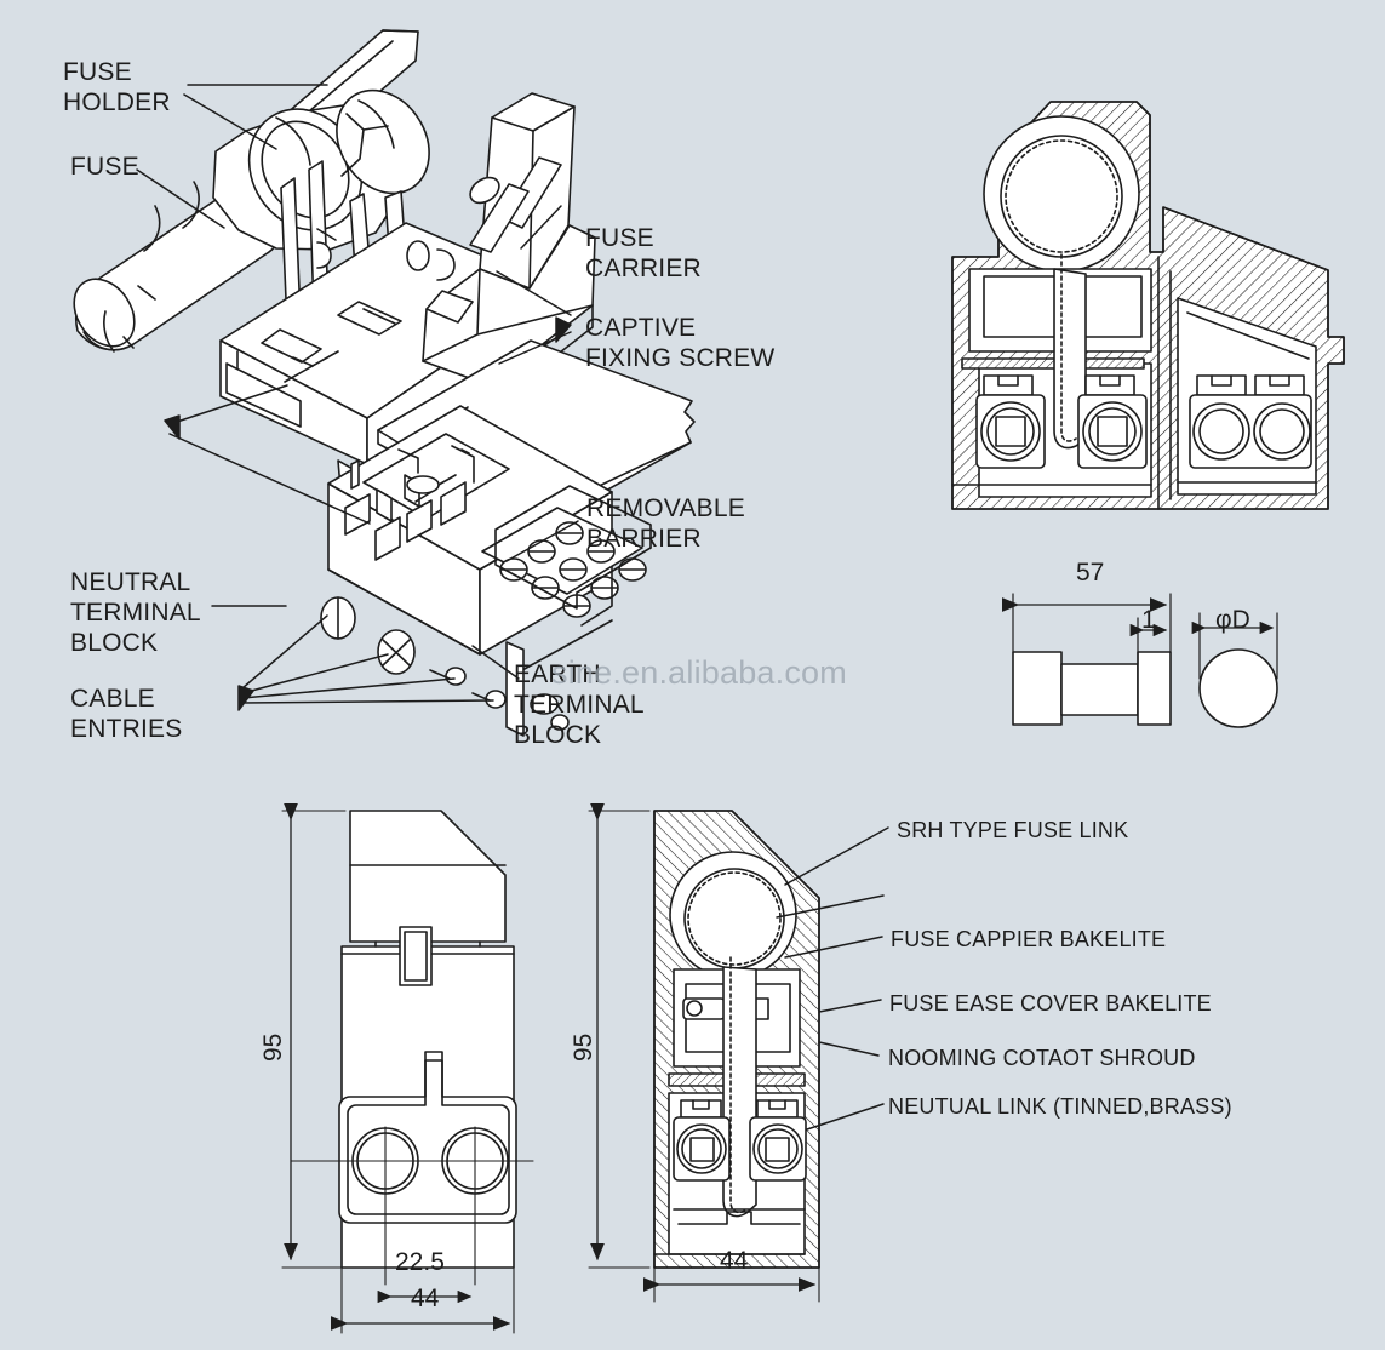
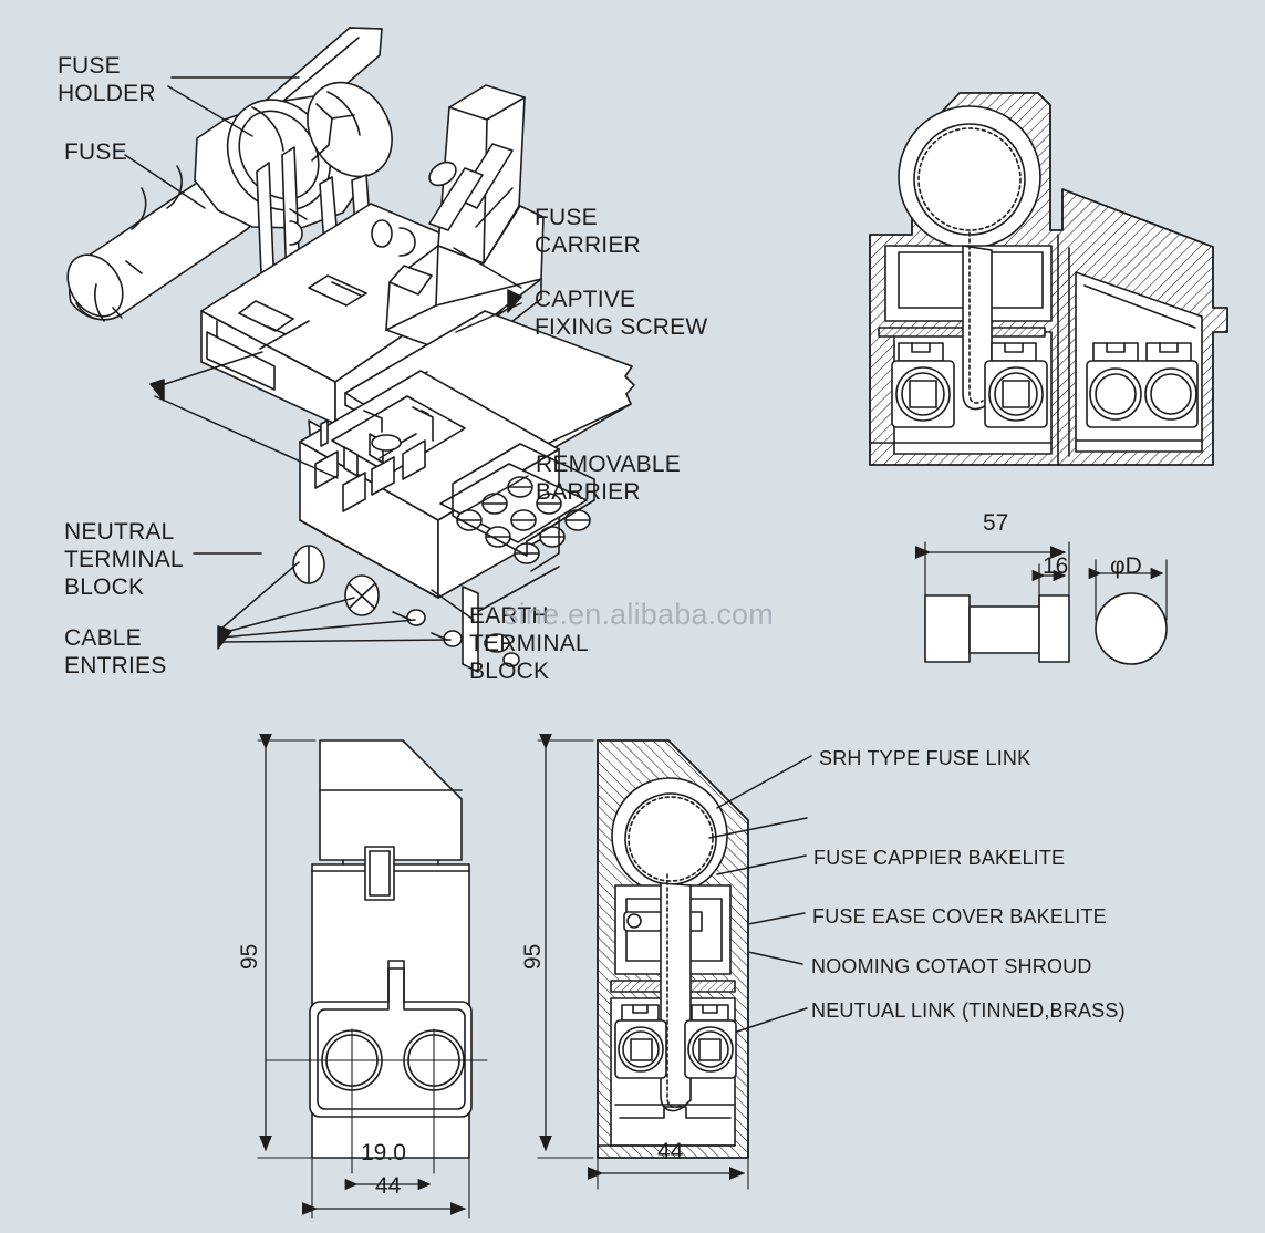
  FUSE
  HOLDER
  FUSE
  FUSE
  CARRIER
  CAPTIVE
  FIXING SCREW
  REMOVABLE
  BARRIER
  NEUTRAL
  TERMINAL
  BLOCK
  CABLE
  ENTRIES
  EARTH
  TERMINAL
  BLOCK
  sine.en.alibaba.com
  57
- 1
+ 16
  φD
- 22.5
+ 19.0
  44
  44
  SRH TYPE FUSE LINK
  FUSE CAPPIER BAKELITE
  FUSE EASE COVER BAKELITE
  NOOMING COTAOT SHROUD
  NEUTUAL LINK (TINNED,BRASS)
